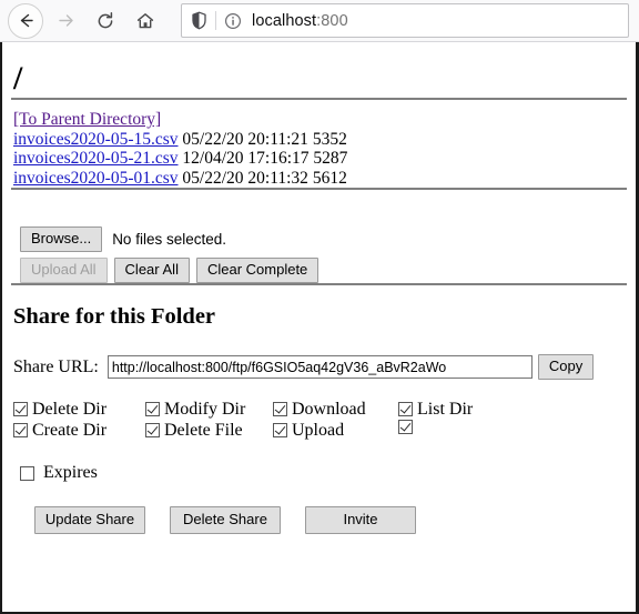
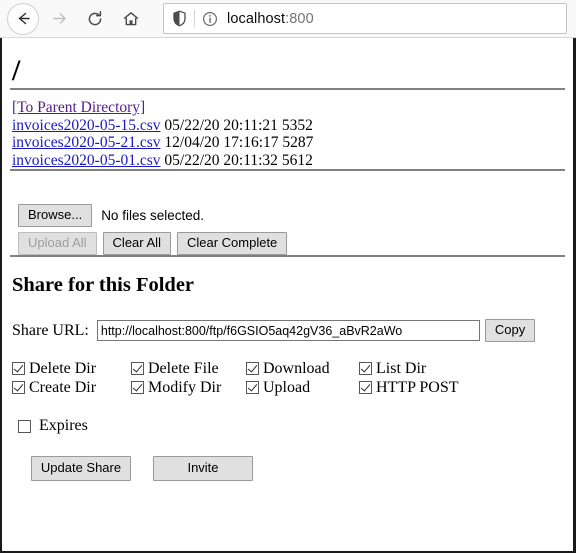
  localhost:800
  /
  [To Parent Directory]
  invoices2020-05-15.csv 05/22/20 20:11:21 5352
  invoices2020-05-21.csv 12/04/20 17:16:17 5287
  invoices2020-05-01.csv 05/22/20 20:11:32 5612
  Browse...
  No files selected.
  Upload All
  Clear All
  Clear Complete
  Share for this Folder
  Share URL:
  http://localhost:800/ftp/f6GSIO5aq42gV36_aBvR2aWo
  Copy
  Delete Dir
- Modify Dir
+ Delete File
  Download
  List Dir
  Create Dir
- Delete File
+ Modify Dir
  Upload
+ HTTP POST
  Expires
  Update Share
- Delete Share
  Invite
